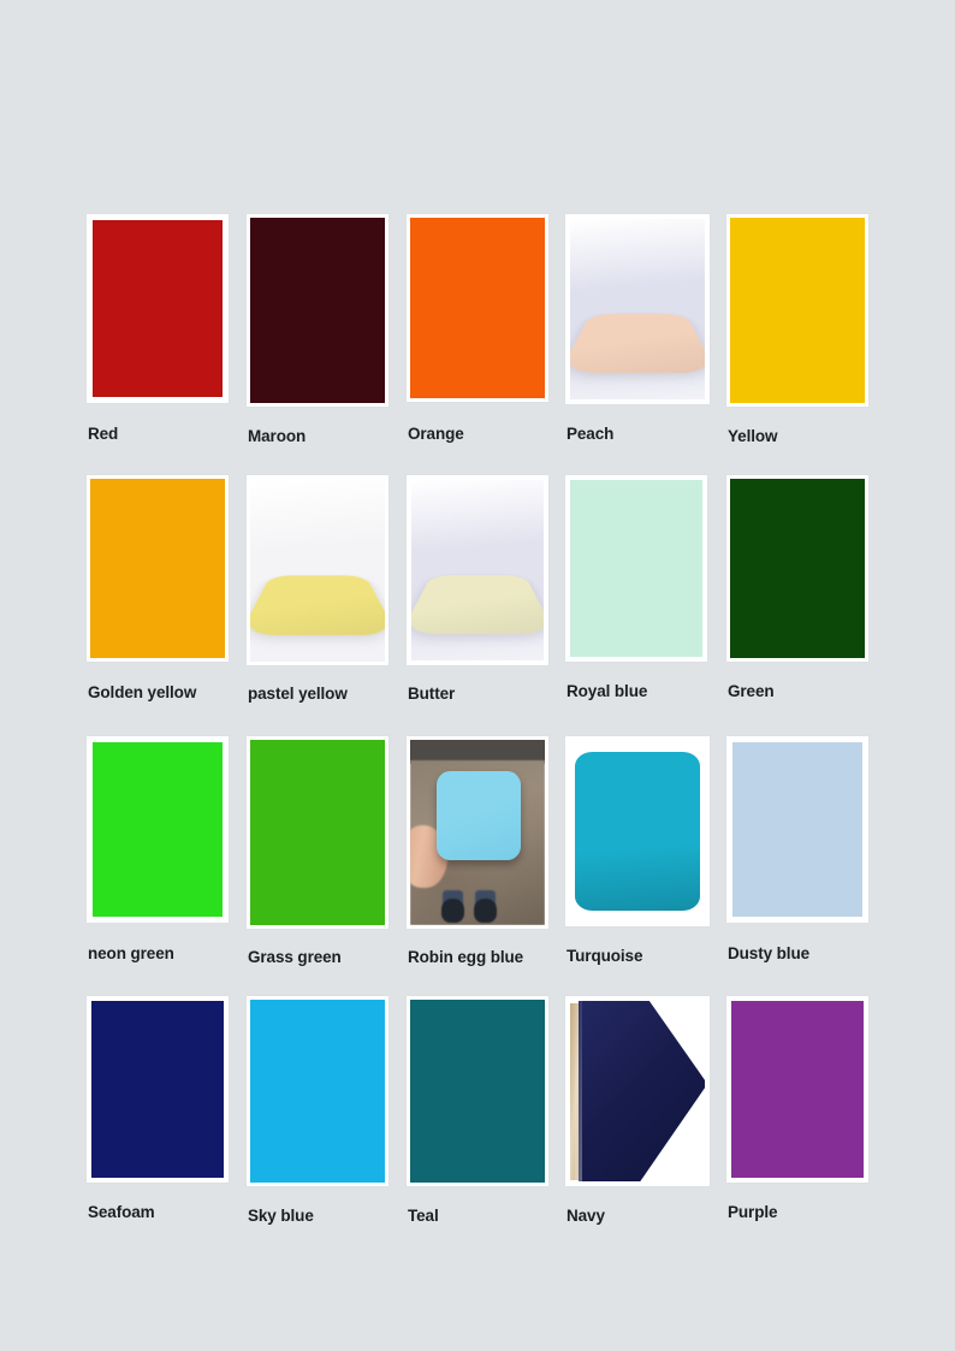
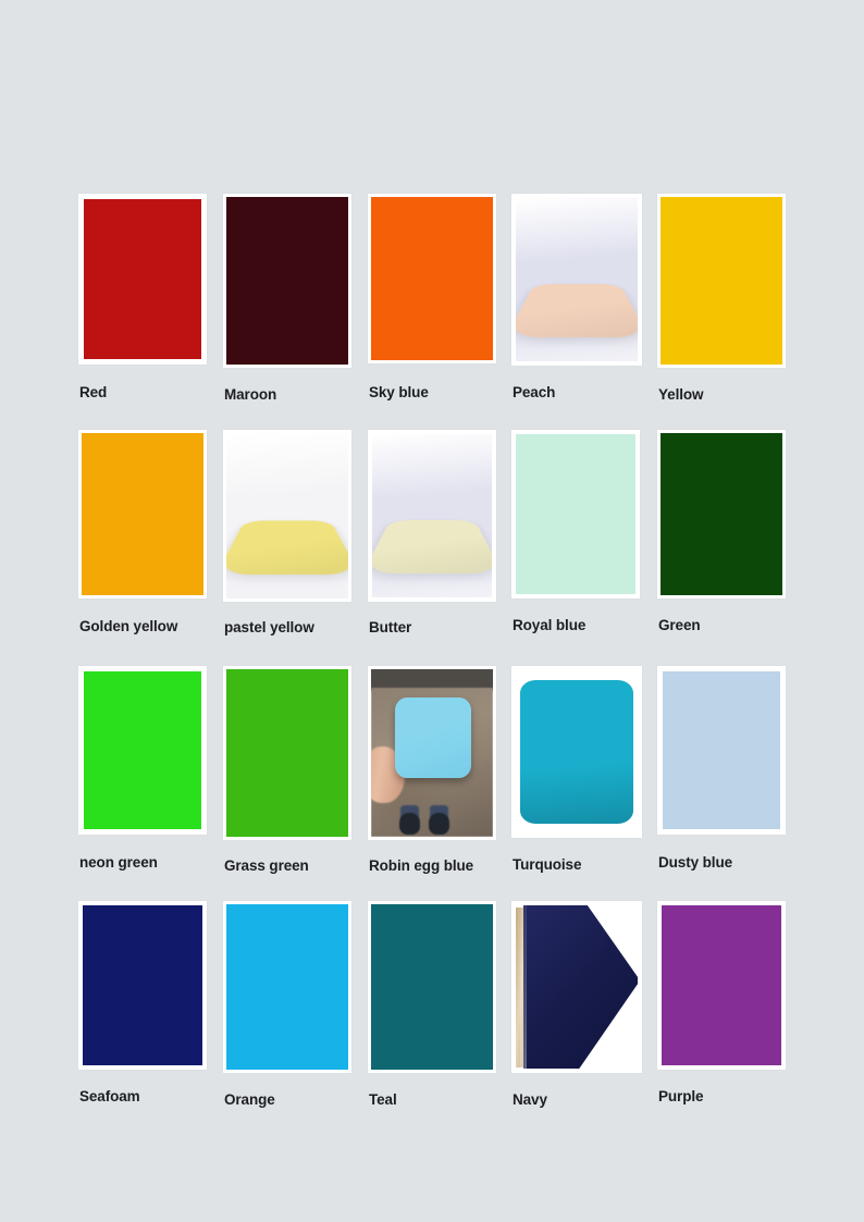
  Red
  Maroon
- Orange
+ Sky blue
  Peach
  Yellow
  Golden yellow
  pastel yellow
  Butter
  Royal blue
  Green
  neon green
  Grass green
  Robin egg blue
  Turquoise
  Dusty blue
  Seafoam
- Sky blue
+ Orange
  Teal
  Navy
  Purple
